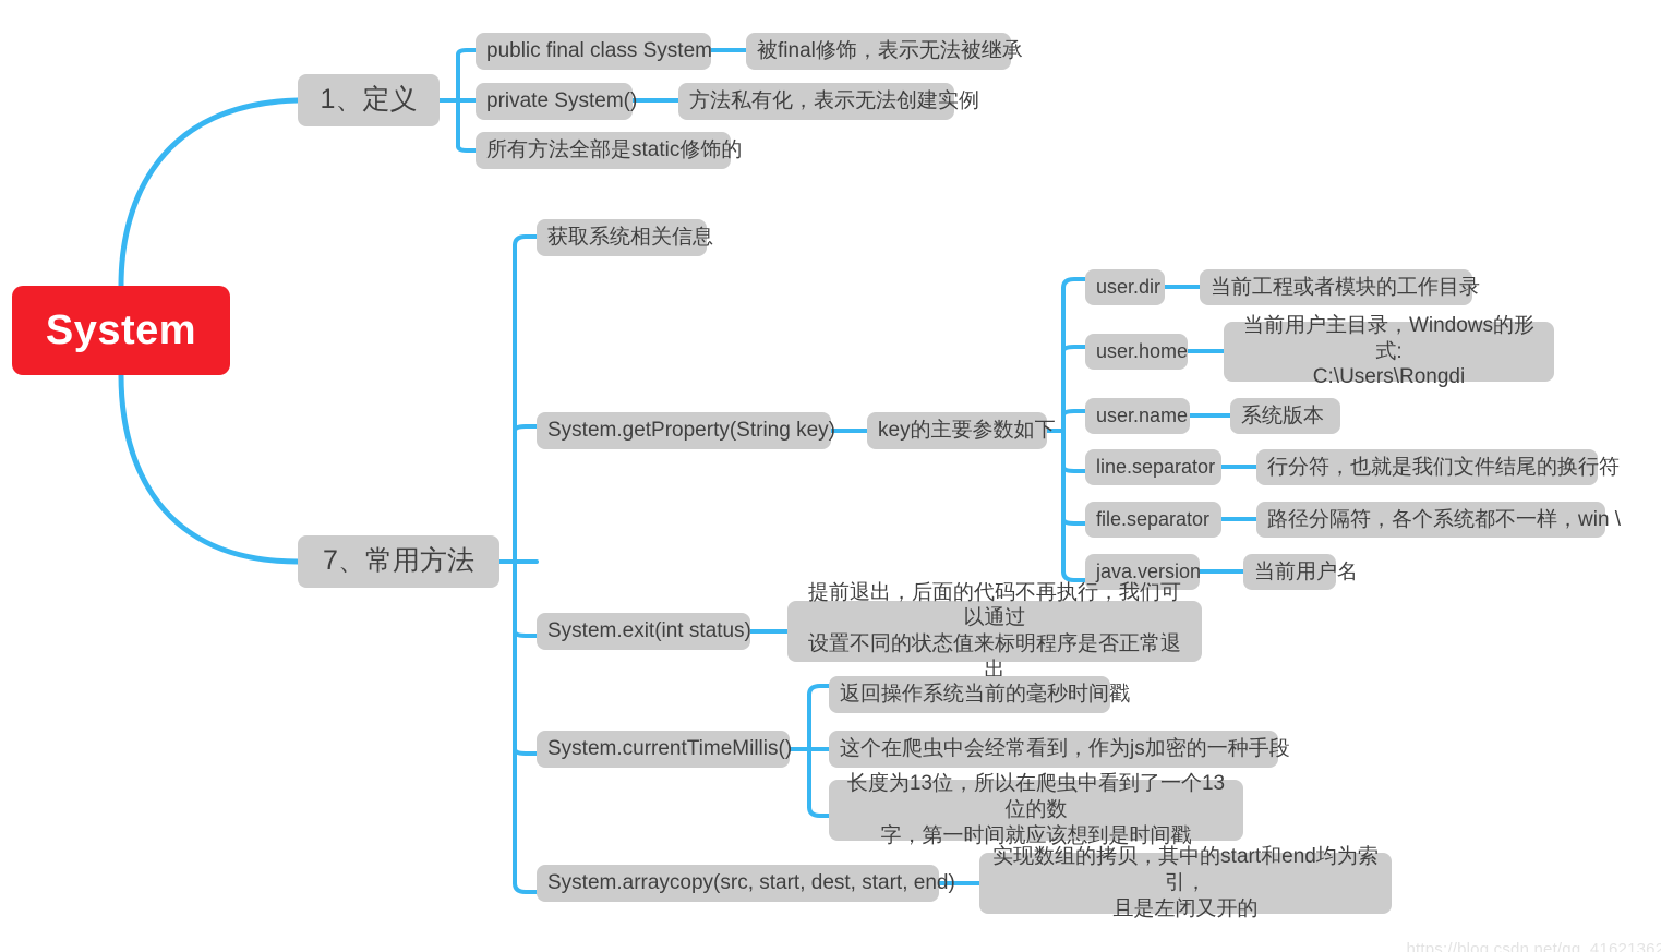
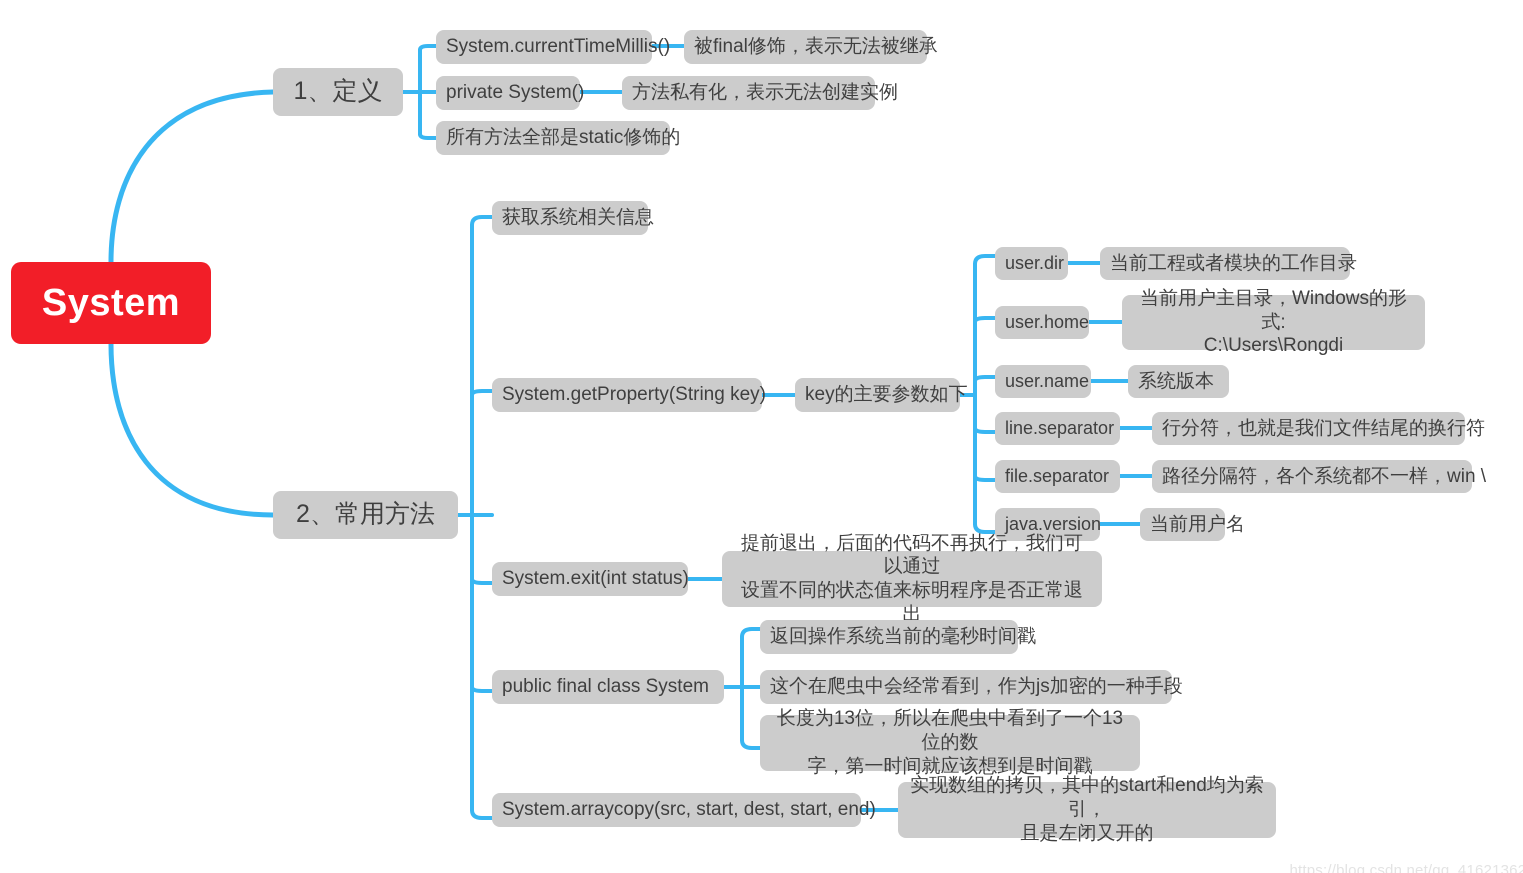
  System
  1、定义
- 7、常用方法
+ 2、常用方法
- public final class System
+ System.currentTimeMillis()
  被final修饰，表示无法被继承
  private System()
  方法私有化，表示无法创建实例
  所有方法全部是static修饰的
  获取系统相关信息
  System.getProperty(String key)
  key的主要参数如下
  user.dir
  当前工程或者模块的工作目录
  user.home
  当前用户主目录，Windows的形式:
  C:\Users\Rongdi
  user.name
  系统版本
  line.separator
  行分符，也就是我们文件结尾的换行符
  file.separator
  路径分隔符，各个系统都不一样，win \
  java.version
  当前用户名
  System.exit(int status)
  提前退出，后面的代码不再执行，我们可以通过
  设置不同的状态值来标明程序是否正常退出
- System.currentTimeMillis()
+ public final class System
  返回操作系统当前的毫秒时间戳
  这个在爬虫中会经常看到，作为js加密的一种手段
  长度为13位，所以在爬虫中看到了一个13位的数
  字，第一时间就应该想到是时间戳
  System.arraycopy(src, start, dest, start, end)
  实现数组的拷贝，其中的start和end均为索引，
  且是左闭又开的
  https://blog.csdn.net/qq_41621362
